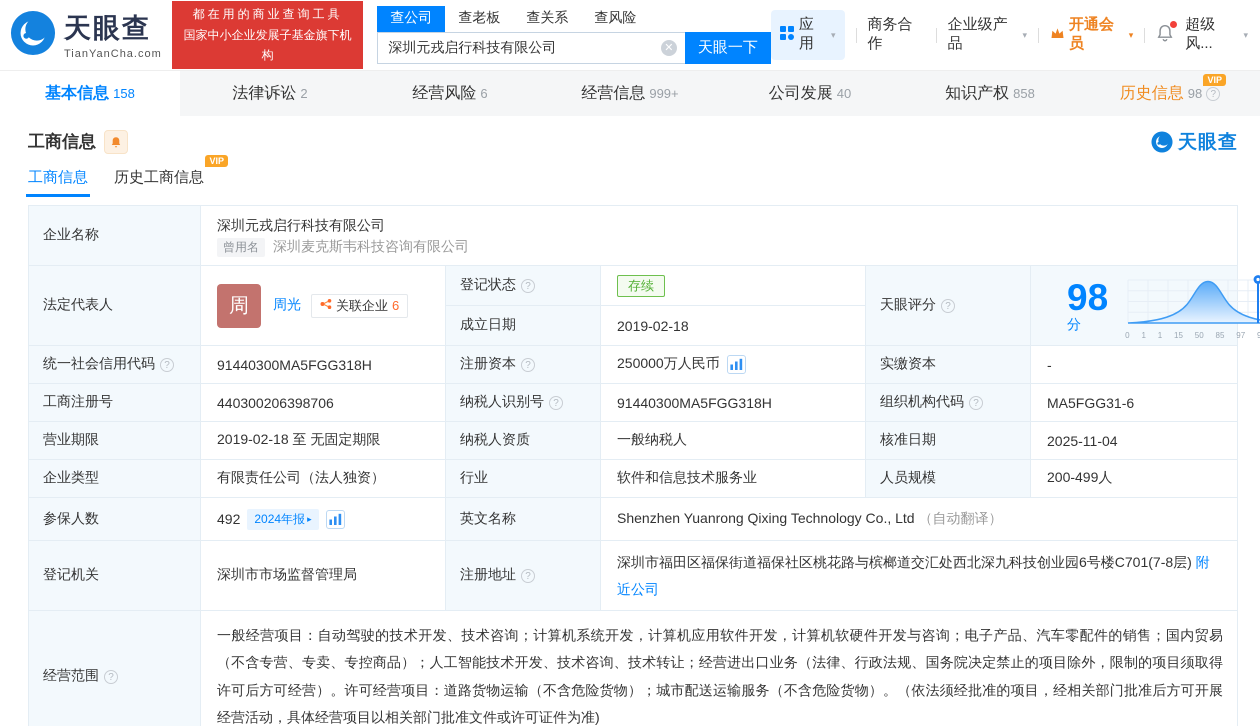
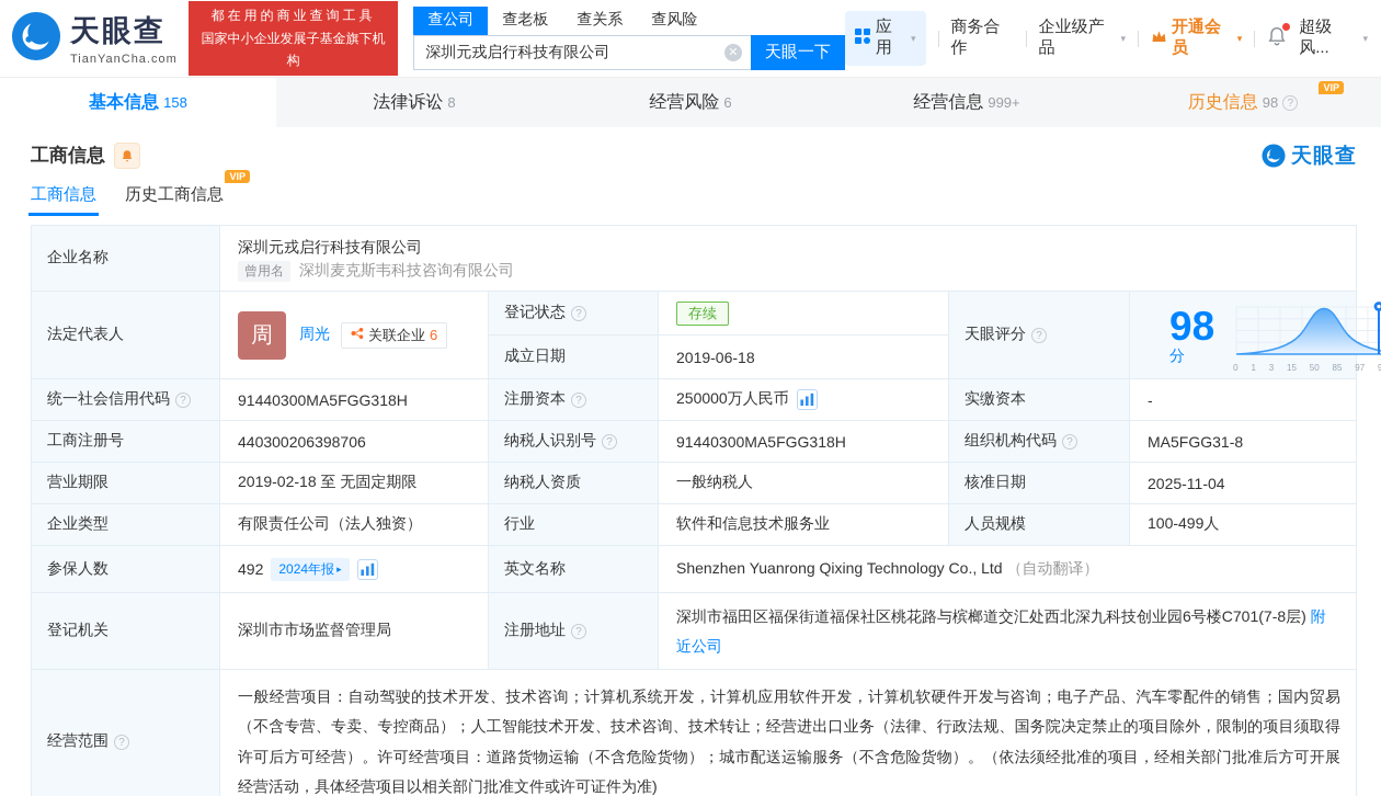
  天眼查
  TianYanCha.com
  都在用的商业查询工具
  国家中小企业发展子基金旗下机构
  查公司
  查老板
  查关系
  查风险
  深圳元戎启行科技有限公司
  ✕
  天眼一下
  应用
  ▾
  商务合作
  企业级产品
  ▾
  开通会员
  ▾
  超级风...
  ▾
  基本信息
  158
  法律诉讼
- 2
+ 8
  经营风险
  6
  经营信息
  999+
- 公司发展
- 40
- 知识产权
- 858
  VIP
  历史信息
  98
  ?
  工商信息
  天眼查
  工商信息
  VIP
  历史工商信息
  企业名称	深圳元戎启行科技有限公司 曾用名 深圳麦克斯韦科技咨询有限公司
- 法定代表人	周 周光 关联企业 6	登记状态 ?	存续	天眼评分 ?	98分 0 1 1 15 50 85 97 9
+ 法定代表人	周 周光 关联企业 6	登记状态 ?	存续	天眼评分 ?	98分 0 1 3 15 50 85 97 9
- 成立日期	2019-02-18
+ 成立日期	2019-06-18
  统一社会信用代码 ?	91440300MA5FGG318H	注册资本 ?	250000万人民币	实缴资本	-
- 工商注册号	440300206398706	纳税人识别号 ?	91440300MA5FGG318H	组织机构代码 ?	MA5FGG31-6
+ 工商注册号	440300206398706	纳税人识别号 ?	91440300MA5FGG318H	组织机构代码 ?	MA5FGG31-8
  营业期限	2019-02-18 至 无固定期限	纳税人资质	一般纳税人	核准日期	2025-11-04
- 企业类型	有限责任公司（法人独资）	行业	软件和信息技术服务业	人员规模	200-499人
+ 企业类型	有限责任公司（法人独资）	行业	软件和信息技术服务业	人员规模	100-499人
  参保人数	492 2024年报 ▸	英文名称	Shenzhen Yuanrong Qixing Technology Co., Ltd （自动翻译）
  登记机关	深圳市市场监督管理局	注册地址 ?	深圳市福田区福保街道福保社区桃花路与槟榔道交汇处西北深九科技创业园6号楼C701(7-8层) 附近公司
  经营范围 ?	一般经营项目：自动驾驶的技术开发、技术咨询；计算机系统开发，计算机应用软件开发，计算机软硬件开发与咨询；电子产品、汽车零配件的销售；国内贸易（不含专营、专卖、专控商品）；人工智能技术开发、技术咨询、技术转让；经营进出口业务（法律、行政法规、国务院决定禁止的项目除外，限制的项目须取得许可后方可经营）。许可经营项目：道路货物运输（不含危险货物）；城市配送运输服务（不含危险货物）。（依法须经批准的项目，经相关部门批准后方可开展经营活动，具体经营项目以相关部门批准文件或许可证件为准)
